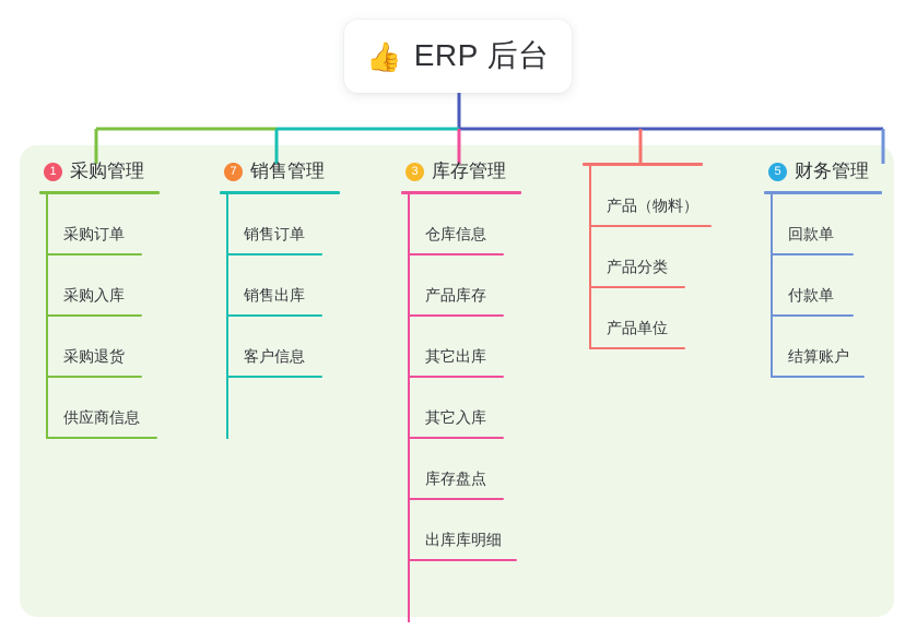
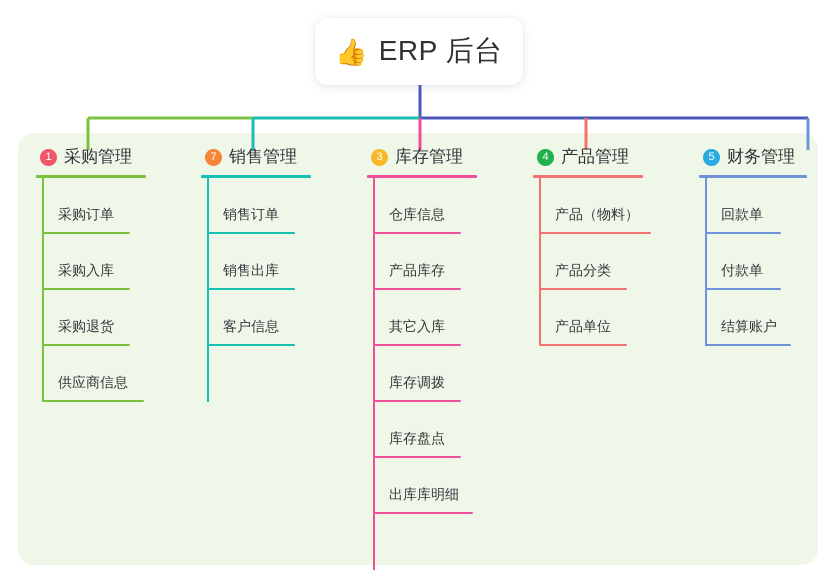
  👍
  ERP 后台
  1
  采购管理
  采购订单
  采购入库
  采购退货
  供应商信息
  7
  销售管理
  销售订单
  销售出库
  客户信息
  3
  库存管理
  仓库信息
  产品库存
- 其它出库
  其它入库
+ 库存调拨
  库存盘点
  出库库明细
+ 4
+ 产品管理
  产品（物料）
  产品分类
  产品单位
  5
  财务管理
  回款单
  付款单
  结算账户
